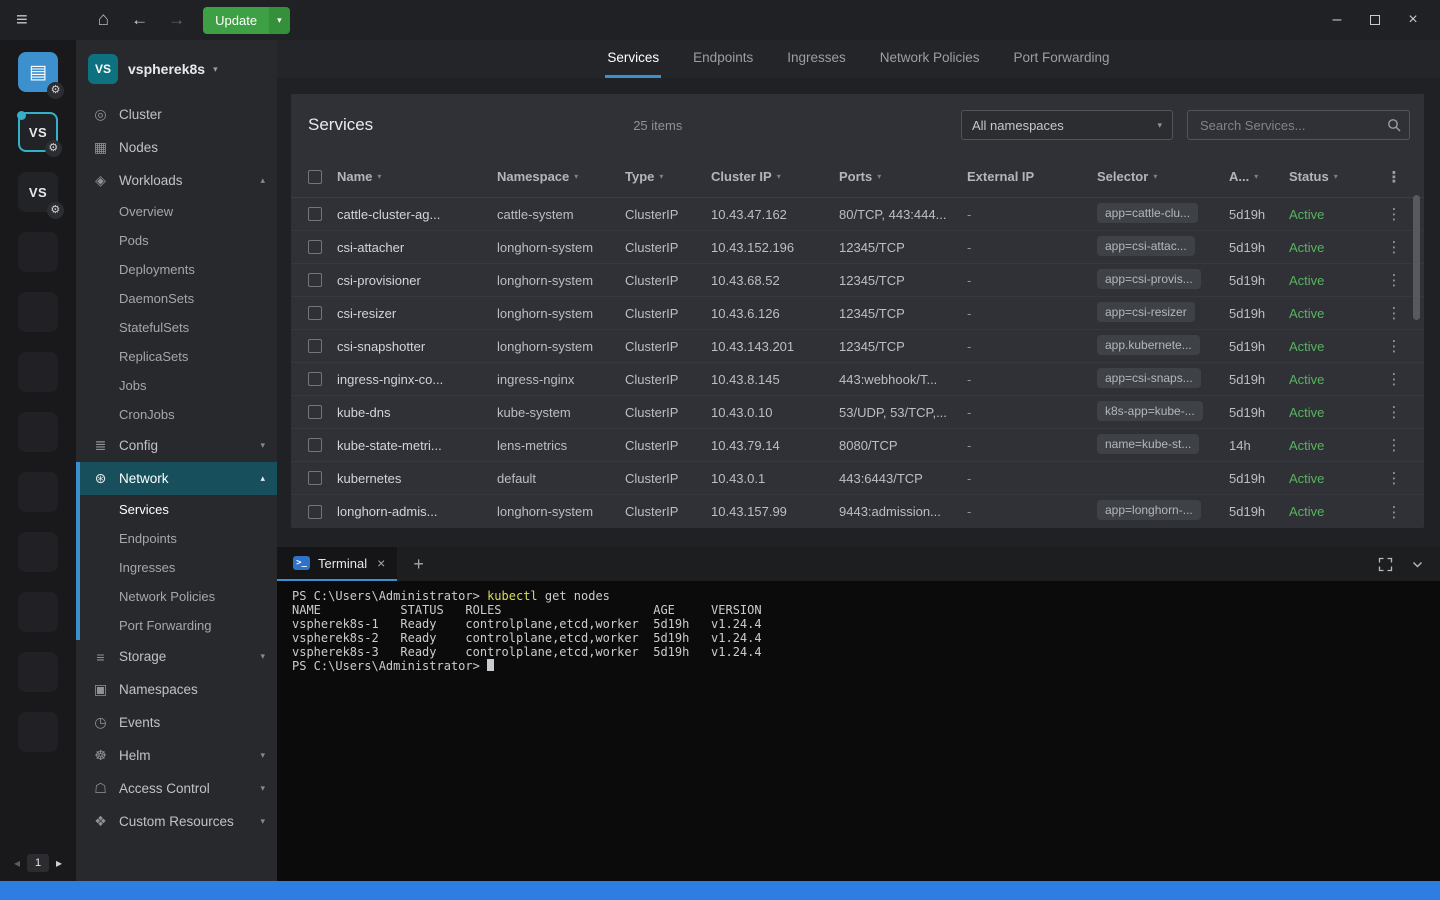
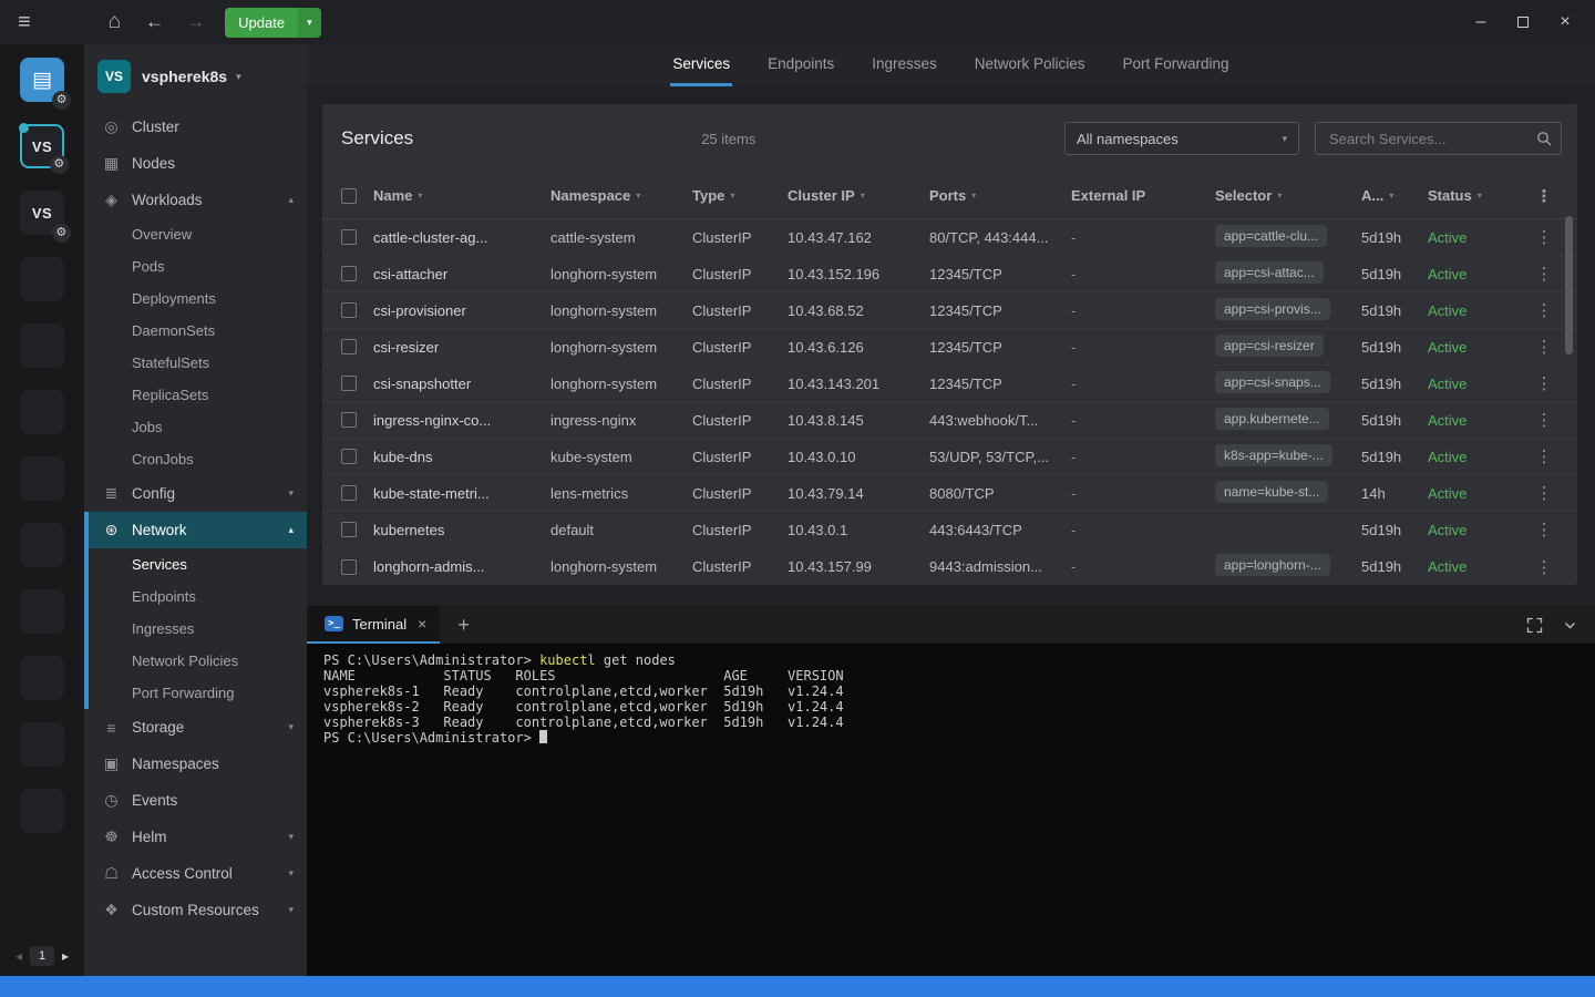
  ≡
  ⌂
  ←
  →
  Update
  ▾
  –
  ×
  ▤
  ⚙
  VS
  ⚙
  VS
  ⚙
  ◂
  1
  ▸
  VS
  vspherek8s
  ▾
  ◎
  Cluster
  ▦
  Nodes
  ◈
  Workloads
  ▴
  Overview
  Pods
  Deployments
  DaemonSets
  StatefulSets
  ReplicaSets
  Jobs
  CronJobs
  ≣
  Config
  ▾
  ⊛
  Network
  ▴
  Services
  Endpoints
  Ingresses
  Network Policies
  Port Forwarding
  ≡
  Storage
  ▾
  ▣
  Namespaces
  ◷
  Events
  ☸
  Helm
  ▾
  ☖
  Access Control
  ▾
  ❖
  Custom Resources
  ▾
  Services
  Endpoints
  Ingresses
  Network Policies
  Port Forwarding
  Services
  25 items
  All namespaces
  ▾
  Search Services...
  Name
  ▾
  Namespace
  ▾
  Type
  ▾
  Cluster IP
  ▾
  Ports
  ▾
  External IP
  Selector
  ▾
  A...
  ▾
  Status
  ▾
  ⋮
  cattle-cluster-ag...
  cattle-system
  ClusterIP
  10.43.47.162
  80/TCP, 443:444...
  -
  app=cattle-clu...
  5d19h
  Active
  ⋮
  csi-attacher
  longhorn-system
  ClusterIP
  10.43.152.196
  12345/TCP
  -
  app=csi-attac...
  5d19h
  Active
  ⋮
  csi-provisioner
  longhorn-system
  ClusterIP
  10.43.68.52
  12345/TCP
  -
  app=csi-provis...
  5d19h
  Active
  ⋮
  csi-resizer
  longhorn-system
  ClusterIP
  10.43.6.126
  12345/TCP
  -
  app=csi-resizer
  5d19h
  Active
  ⋮
  csi-snapshotter
  longhorn-system
  ClusterIP
  10.43.143.201
  12345/TCP
  -
- app.kubernete...
+ app=csi-snaps...
  5d19h
  Active
  ⋮
  ingress-nginx-co...
  ingress-nginx
  ClusterIP
  10.43.8.145
  443:webhook/T...
  -
- app=csi-snaps...
+ app.kubernete...
  5d19h
  Active
  ⋮
  kube-dns
  kube-system
  ClusterIP
  10.43.0.10
  53/UDP, 53/TCP,...
  -
  k8s-app=kube-...
  5d19h
  Active
  ⋮
  kube-state-metri...
  lens-metrics
  ClusterIP
  10.43.79.14
  8080/TCP
  -
  name=kube-st...
  14h
  Active
  ⋮
  kubernetes
  default
  ClusterIP
  10.43.0.1
  443:6443/TCP
  -
  5d19h
  Active
  ⋮
  longhorn-admis...
  longhorn-system
  ClusterIP
  10.43.157.99
  9443:admission...
  -
  app=longhorn-...
  5d19h
  Active
  ⋮
  >_
  Terminal
  ×
  +
  PS C:\Users\Administrator> kubectl get nodes
  NAME STATUS ROLES AGE VERSION
  vspherek8s-1 Ready controlplane,etcd,worker 5d19h v1.24.4
  vspherek8s-2 Ready controlplane,etcd,worker 5d19h v1.24.4
  vspherek8s-3 Ready controlplane,etcd,worker 5d19h v1.24.4
  PS C:\Users\Administrator>
